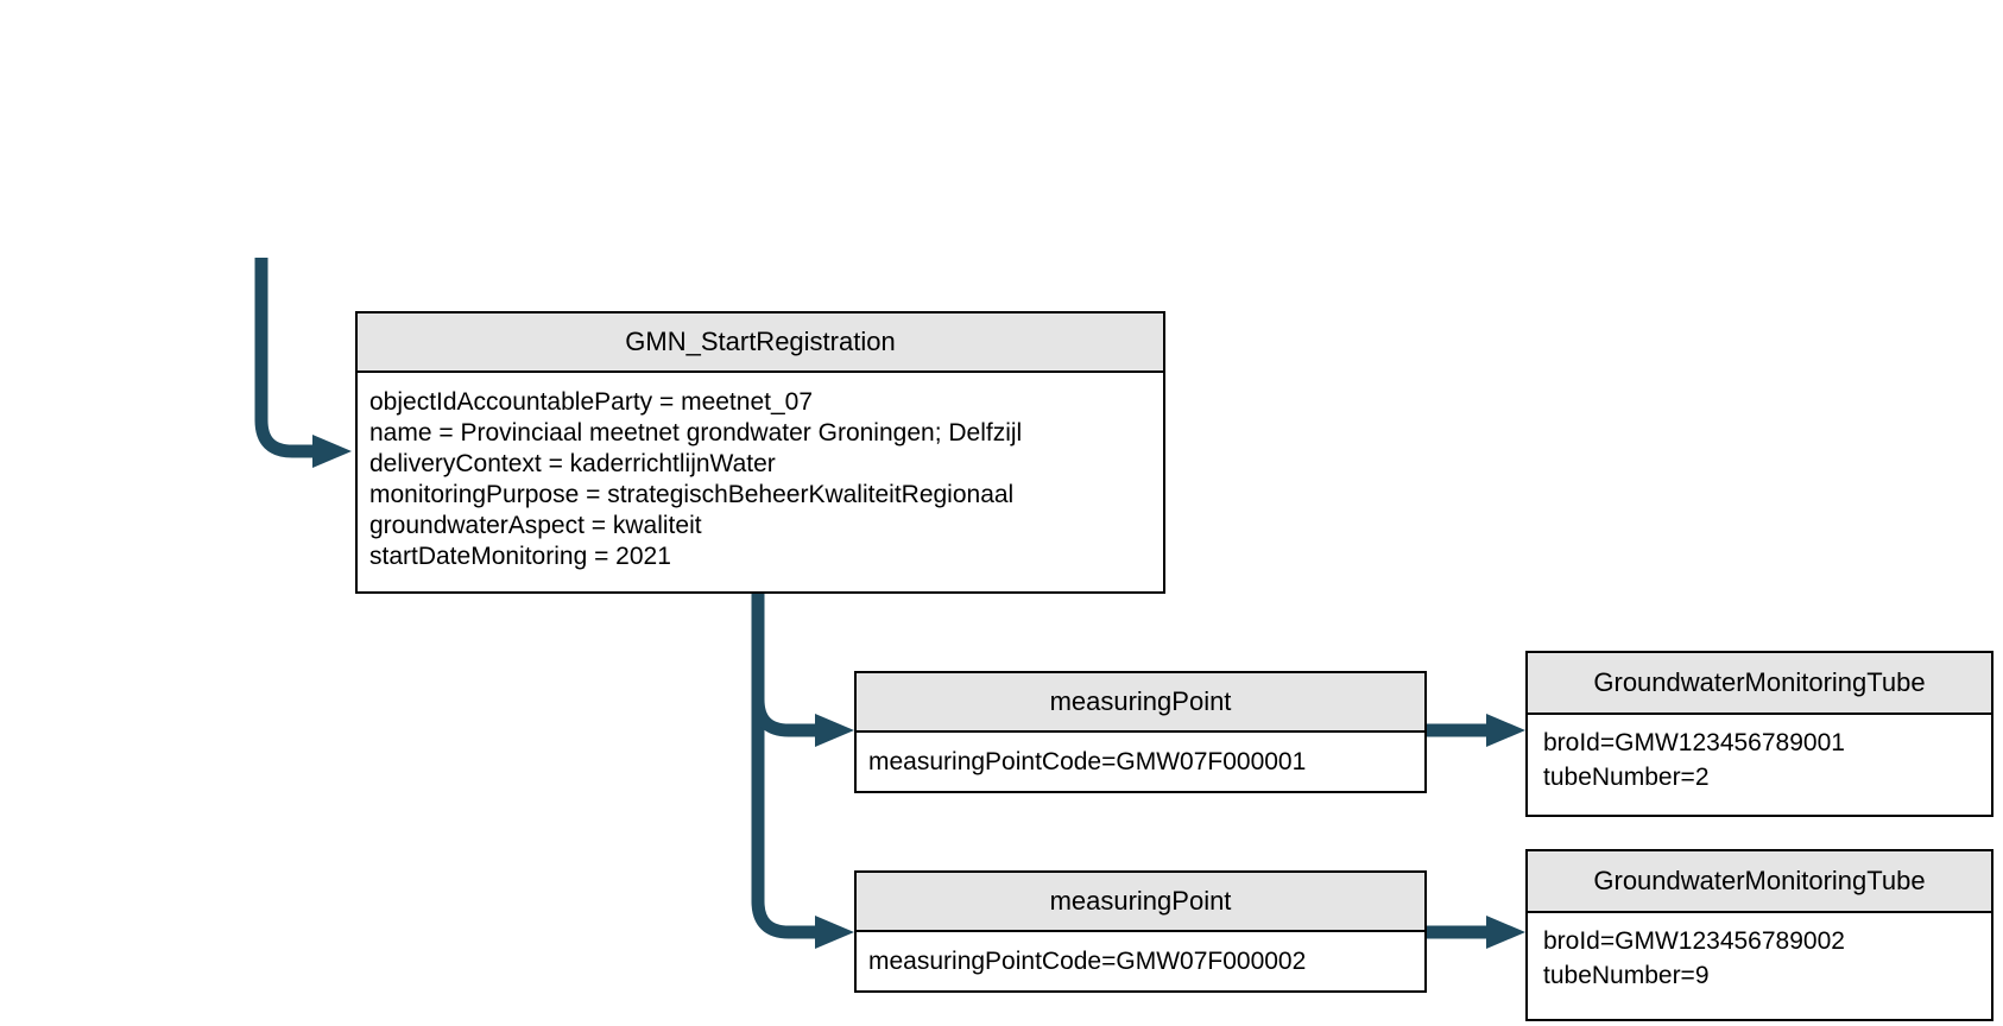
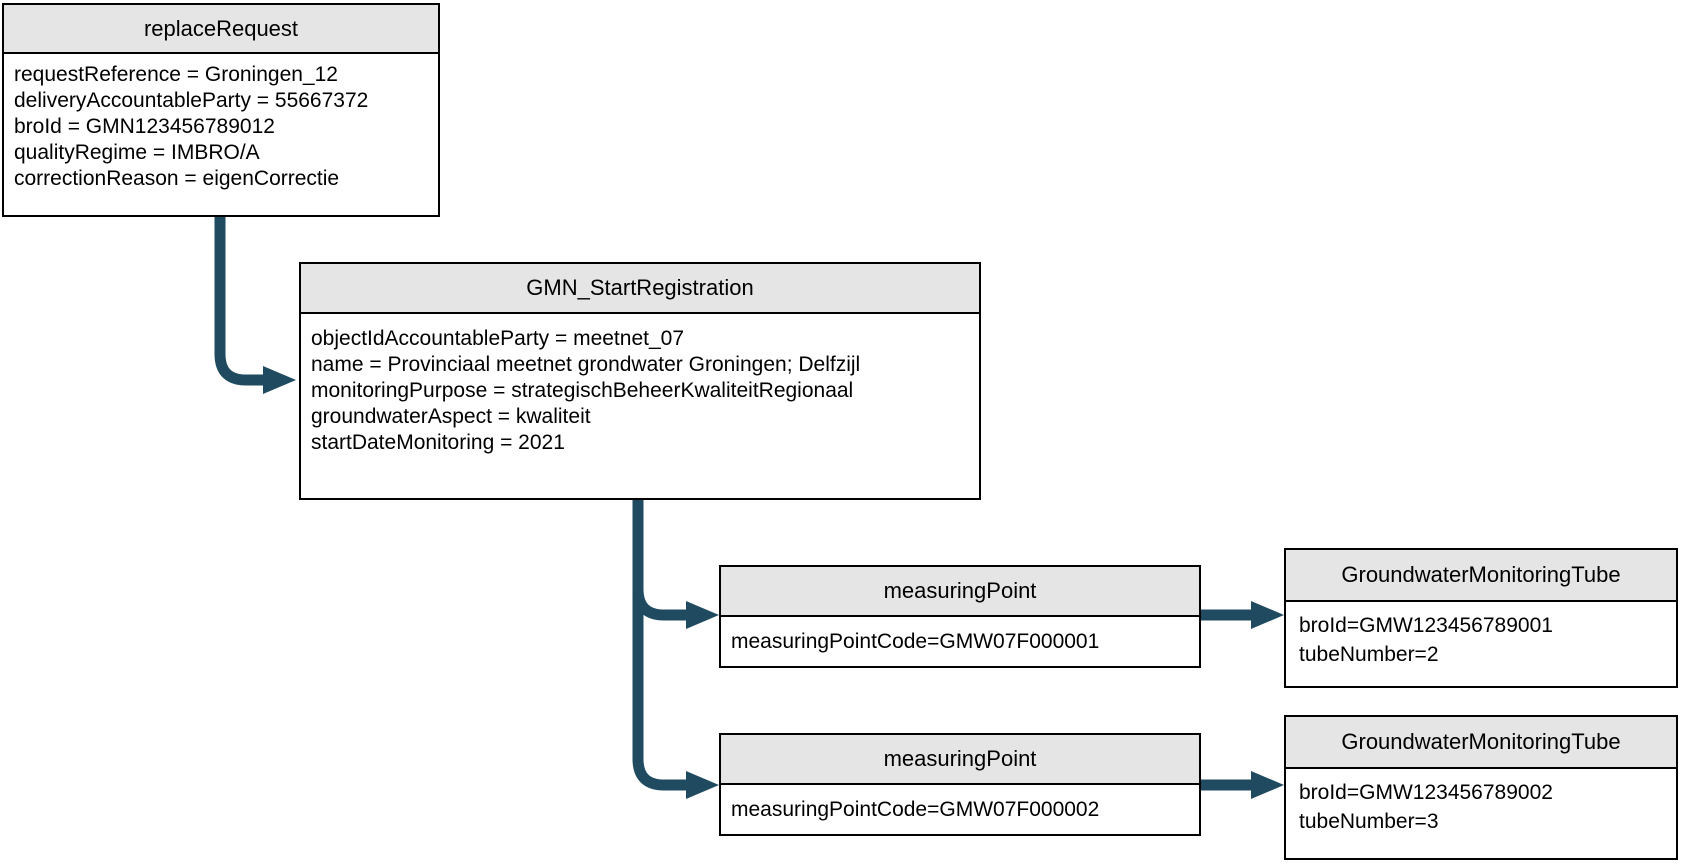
+ replaceRequest
+ requestReference = Groningen_12
+ deliveryAccountableParty = 55667372
+ broId = GMN123456789012
+ qualityRegime = IMBRO/A
+ correctionReason = eigenCorrectie
  GMN_StartRegistration
  objectIdAccountableParty = meetnet_07
  name = Provinciaal meetnet grondwater Groningen; Delfzijl
- deliveryContext = kaderrichtlijnWater
  monitoringPurpose = strategischBeheerKwaliteitRegionaal
  groundwaterAspect = kwaliteit
  startDateMonitoring = 2021
  measuringPoint
  measuringPointCode=GMW07F000001
  GroundwaterMonitoringTube
  broId=GMW123456789001
  tubeNumber=2
  measuringPoint
  measuringPointCode=GMW07F000002
  GroundwaterMonitoringTube
  broId=GMW123456789002
- tubeNumber=9
+ tubeNumber=3
